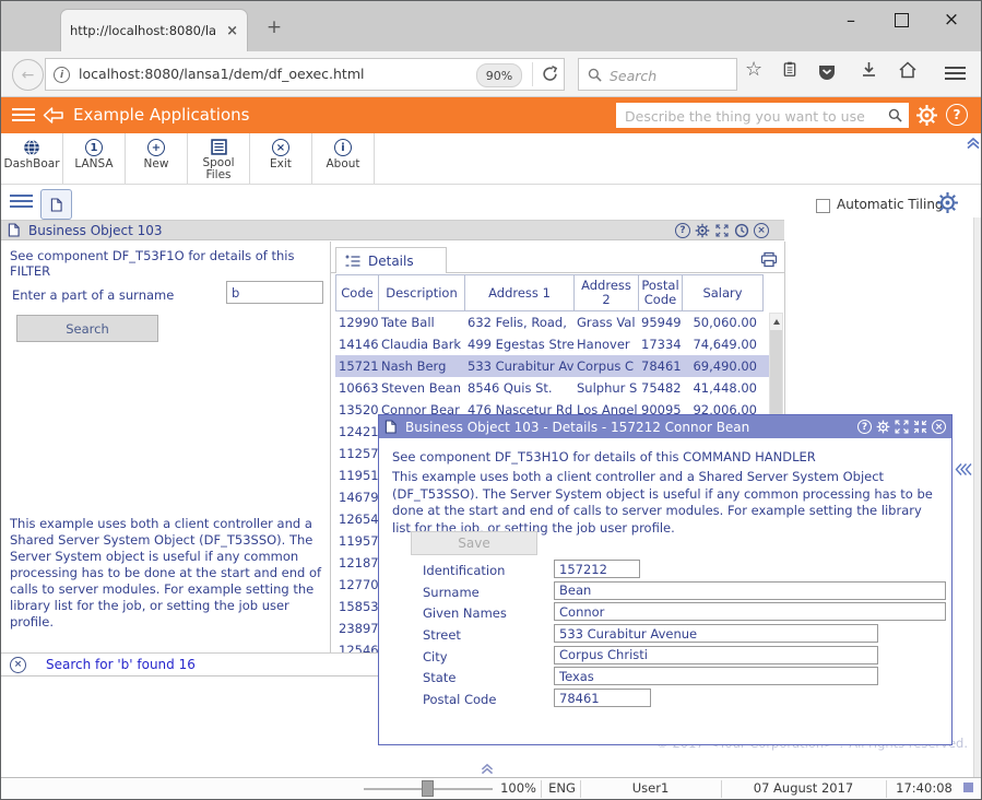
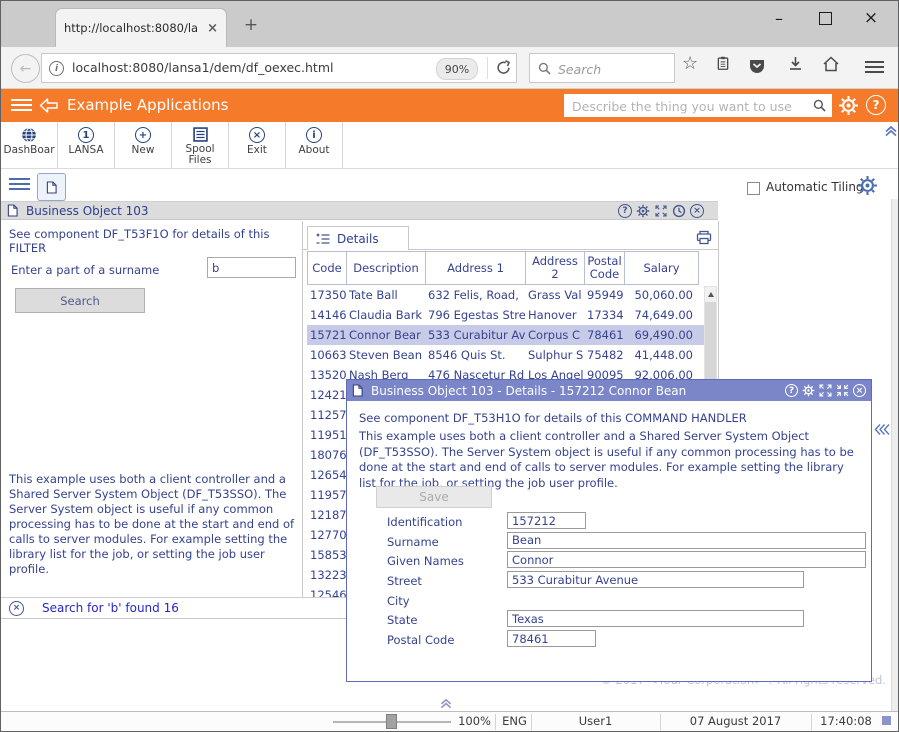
  http://localhost:8080/la
  ×
  +
  –
  ×
  ←
  i
  localhost:8080/lansa1/dem/df_oexec.html
  90%
  Search
  ☆
  Example Applications
  Describe the thing you want to use
  ?
  DashBoar
  1
  LANSA
  +
  New
  Spool Files
  ×
  Exit
  i
  About
  Automatic Tiling
  Business Object 103
  ?
  ×
  See component DF_T53F1O for details of this FILTER
  Enter a part of a surname
  b
  Search
  This example uses both a client controller and a Shared Server System Object (DF_T53SSO). The Server System object is useful if any common processing has to be done at the start and end of calls to server modules. For example setting the library list for the job, or setting the job user profile.
  ×
  Search for 'b' found 16
  Details
  Code
  Description
  Address 1
  Address 2
  Postal Code
  Salary
- 12990
+ 17350
  Tate Ball
  632 Felis, Road,
  Grass Val
  95949
  50,060.00
  14146
  Claudia Bark
- 499 Egestas Stre
+ 796 Egestas Stre
  Hanover
  17334
  74,649.00
  15721
- Nash Berg
+ Connor Bear
  533 Curabitur Av
  Corpus C
  78461
  69,490.00
  10663
  Steven Bean
  8546 Quis St.
  Sulphur S
  75482
  41,448.00
  13520
- Connor Bear
+ Nash Berg
  476 Nascetur Rd
  Los Angel
  90095
  92,006.00
  12421
  11257
  11951
- 14679
+ 18076
  12654
  11957
  12187
  12770
  15853
- 23897
+ 13223
  12546
  Business Object 103 - Details - 157212 Connor Bean
  ?
  ×
  See component DF_T53H1O for details of this COMMAND HANDLER
  This example uses both a client controller and a Shared Server System Object (DF_T53SSO). The Server System object is useful if any common processing has to be done at the start and end of calls to server modules. For example setting the library list for the job, or setting the job user profile.
  Save
  Identification
  157212
  Surname
  Bean
  Given Names
  Connor
  Street
  533 Curabitur Avenue
  City
- Corpus Christi
  State
  Texas
  Postal Code
  78461
  100%
  ENG
  User1
  07 August 2017
  17:40:08
